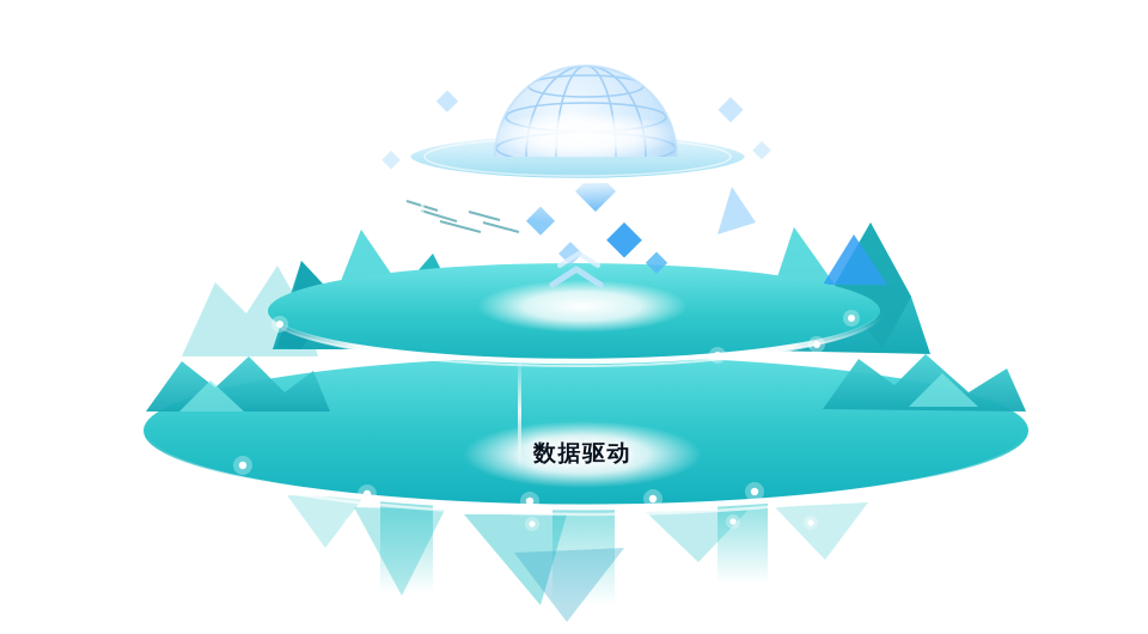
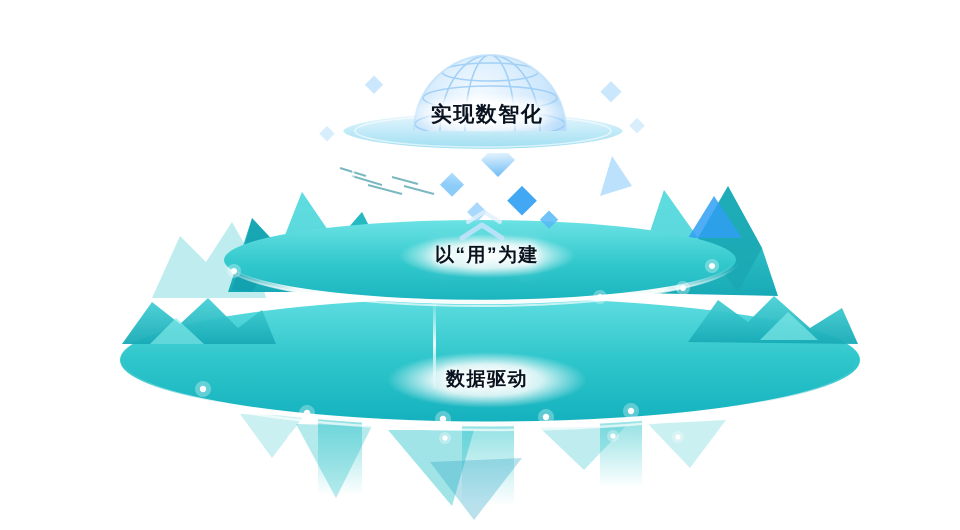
+ 实现数智化
+ 以“用”为建
  数据驱动
